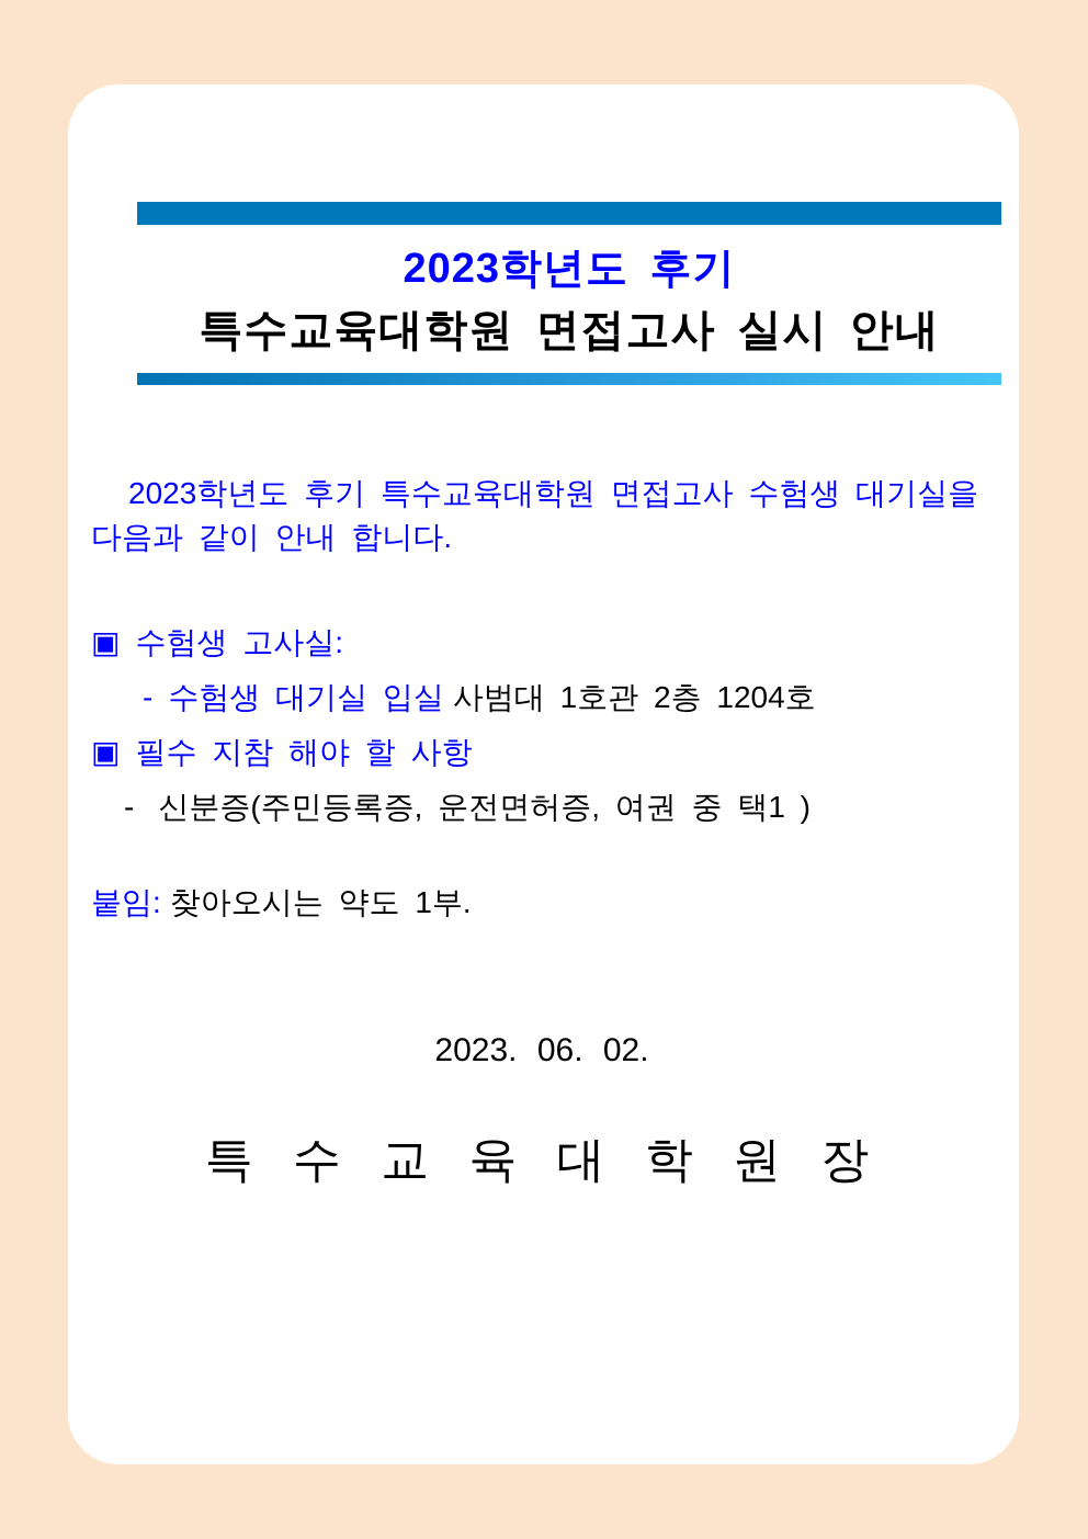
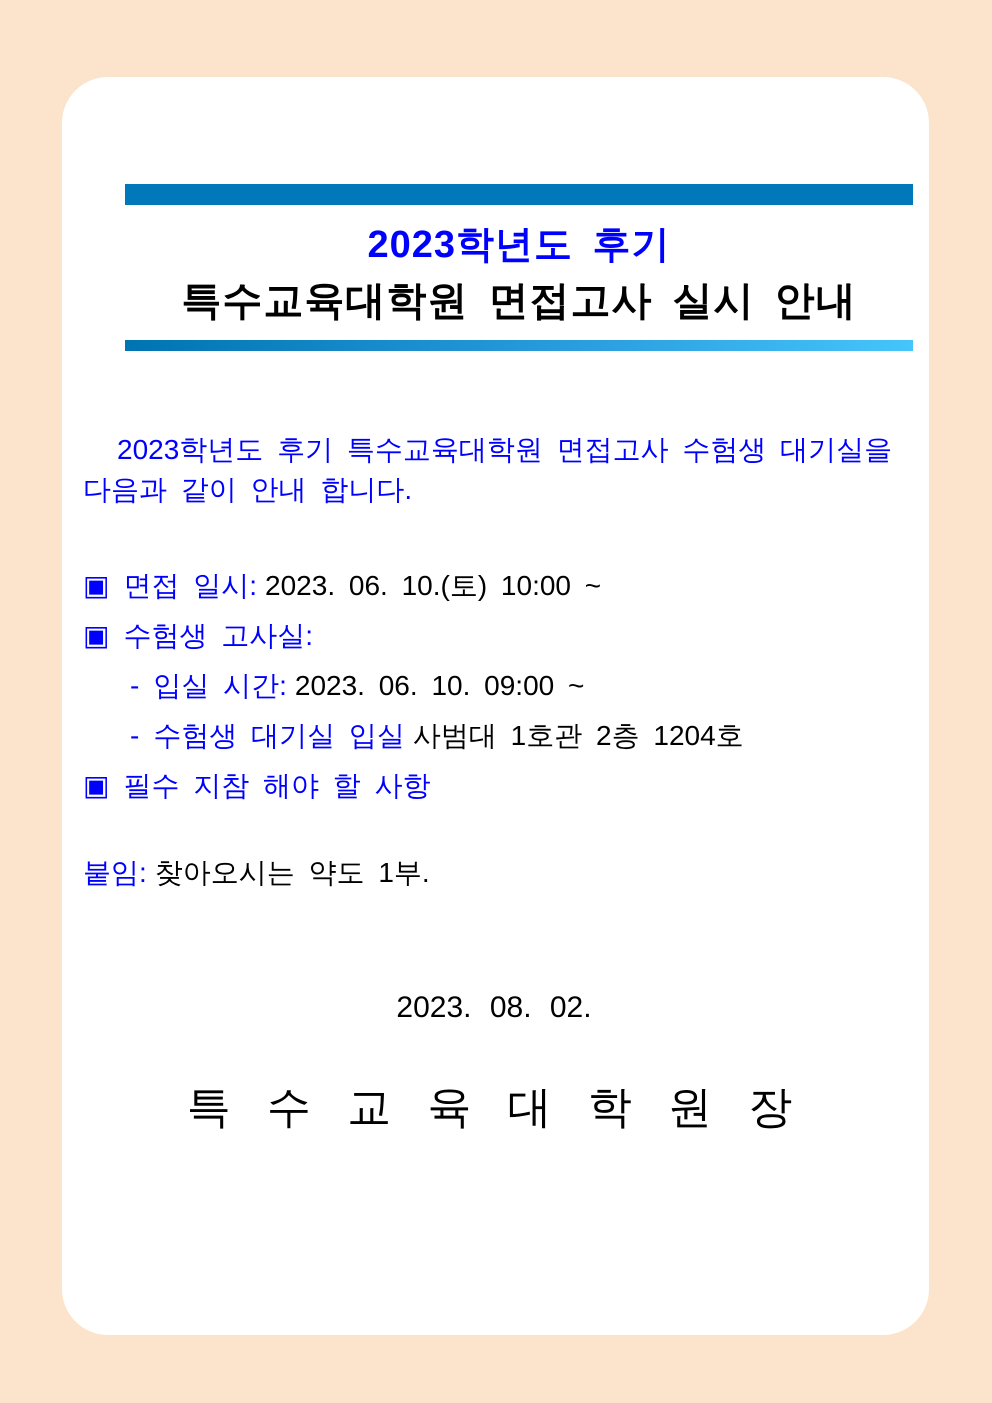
  2023학년도 후기
  특수교육대학원 면접고사 실시 안내
  2023학년도 후기 특수교육대학원 면접고사 수험생 대기실을
  다음과 같이 안내 합니다.
+ ▣ 면접 일시: 2023. 06. 10.(토) 10:00 ~
  ▣ 수험생 고사실:
+ - 입실 시간: 2023. 06. 10. 09:00 ~
  - 수험생 대기실 입실 사범대 1호관 2층 1204호
  ▣ 필수 지참 해야 할 사항
- - 신분증(주민등록증, 운전면허증, 여권 중 택1 )
  붙임: 찾아오시는 약도 1부.
- 2023. 06. 02.
+ 2023. 08. 02.
  특 수 교 육 대 학 원 장
